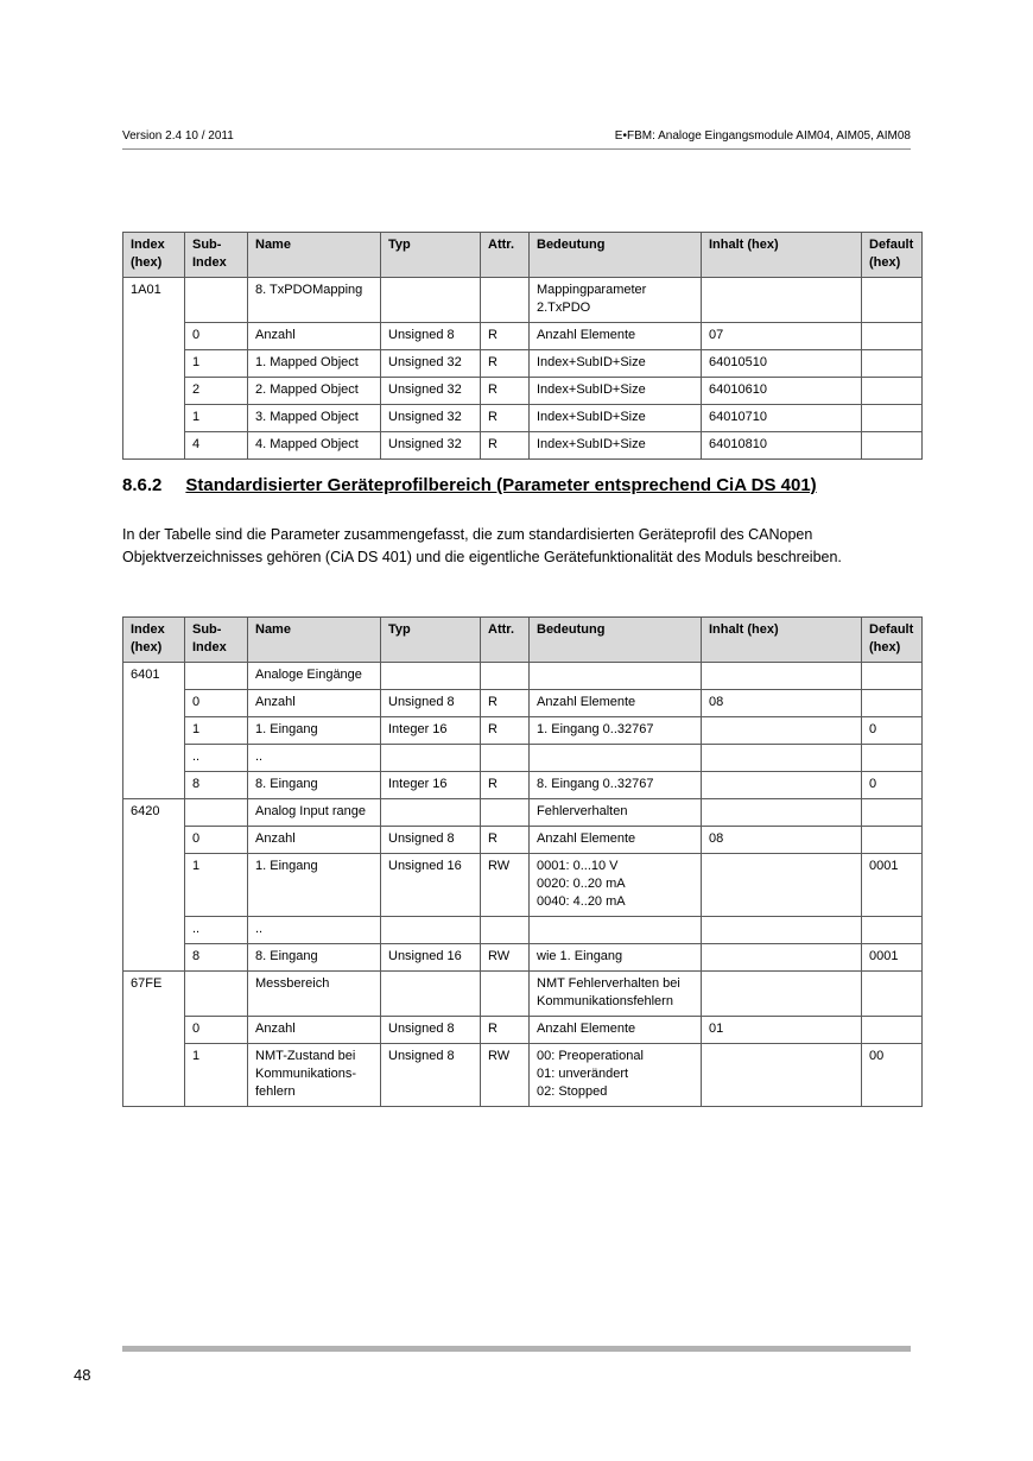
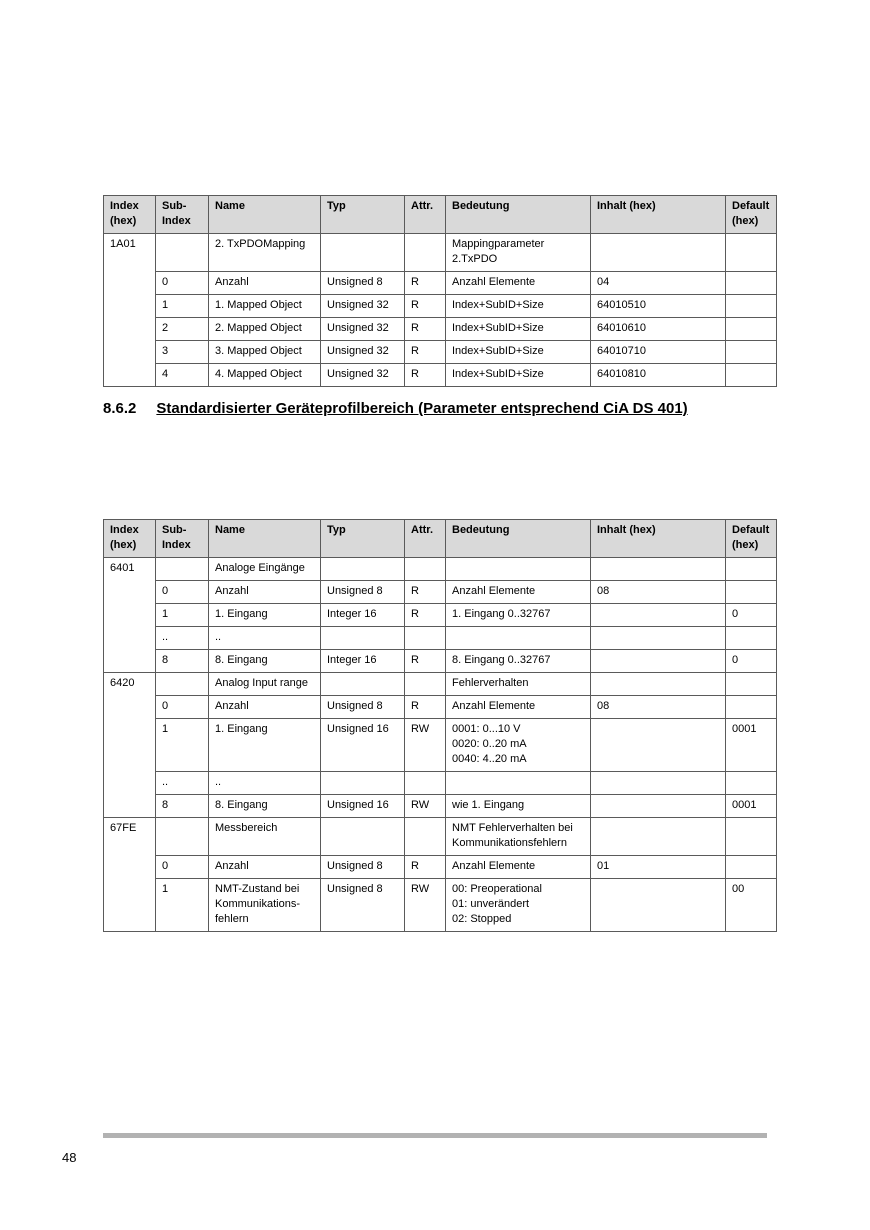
- Version 2.4 10 / 2011
- E•FBM: Analoge Eingangsmodule AIM04, AIM05, AIM08
  Index (hex)	Sub- Index	Name	Typ	Attr.	Bedeutung	Inhalt (hex)	Default (hex)
- 1A01		8. TxPDOMapping			Mappingparameter 2.TxPDO
+ 1A01		2. TxPDOMapping			Mappingparameter 2.TxPDO
- 0	Anzahl	Unsigned 8	R	Anzahl Elemente	07
+ 0	Anzahl	Unsigned 8	R	Anzahl Elemente	04
  1	1. Mapped Object	Unsigned 32	R	Index+SubID+Size	64010510
  2	2. Mapped Object	Unsigned 32	R	Index+SubID+Size	64010610
- 1	3. Mapped Object	Unsigned 32	R	Index+SubID+Size	64010710
+ 3	3. Mapped Object	Unsigned 32	R	Index+SubID+Size	64010710
  4	4. Mapped Object	Unsigned 32	R	Index+SubID+Size	64010810
  8.6.2 Standardisierter Geräteprofilbereich (Parameter entsprechend CiA DS 401)
- In der Tabelle sind die Parameter zusammengefasst, die zum standardisierten Geräteprofil des CANopen Objektverzeichnisses gehören (CiA DS 401) und die eigentliche Gerätefunktionalität des Moduls beschreiben.
  Index (hex)	Sub- Index	Name	Typ	Attr.	Bedeutung	Inhalt (hex)	Default (hex)
  6401		Analoge Eingänge
  0	Anzahl	Unsigned 8	R	Anzahl Elemente	08
  1	1. Eingang	Integer 16	R	1. Eingang 0..32767		0
  ..	..
  8	8. Eingang	Integer 16	R	8. Eingang 0..32767		0
  6420		Analog Input range			Fehlerverhalten
  0	Anzahl	Unsigned 8	R	Anzahl Elemente	08
  1	1. Eingang	Unsigned 16	RW	0001: 0...10 V 0020: 0..20 mA 0040: 4..20 mA		0001
  ..	..
  8	8. Eingang	Unsigned 16	RW	wie 1. Eingang		0001
  67FE		Messbereich			NMT Fehlerverhalten bei Kommunikationsfehlern
  0	Anzahl	Unsigned 8	R	Anzahl Elemente	01
  1	NMT-Zustand bei Kommunikations- fehlern	Unsigned 8	RW	00: Preoperational 01: unverändert 02: Stopped		00
  48
